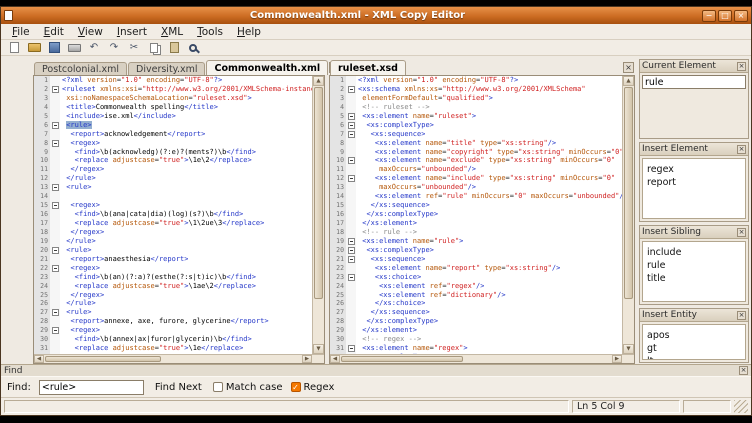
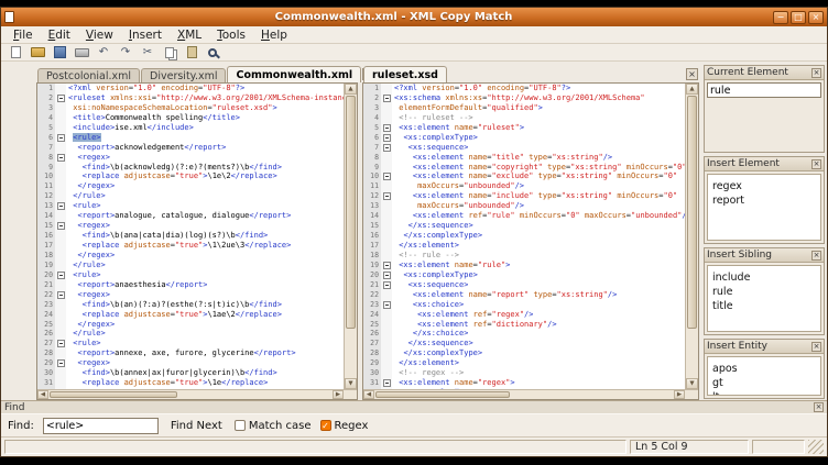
- Commonwealth.xml - XML Copy Editor
+ Commonwealth.xml - XML Copy Match
  −
  □
  ×
  File
  Edit
  View
  Insert
  XML
  Tools
  Help
  ↶
  ↷
  ✂
  Postcolonial.xml
  Diversity.xml
  Commonwealth.xml
  1
  <?xml version="1.0" encoding="UTF-8"?>
  2
  <ruleset xmlns:xsi="http://www.w3.org/2001/XMLSchema-instan
  3
  xsi:noNamespaceSchemaLocation="ruleset.xsd">
  4
  <title>Commonwealth spelling</title>
  5
  <include>ise.xml</include>
  7
  <report>acknowledgement</report>
  8
  <regex>
  9
  <find>\b(acknowledg)(?:e)?(ments?)\b</find>
  10
  <replace adjustcase="true">\1e\2</replace>
  11
  </regex>
  12
  </rule>
  13
  <rule>
  14
+ <report>analogue, catalogue, dialogue</report>
  15
  <regex>
  16
  <find>\b(ana|cata|dia)(log)(s?)\b</find>
  17
  <replace adjustcase="true">\1\2ue\3</replace>
  18
  </regex>
  19
  </rule>
  20
  <rule>
  21
  <report>anaesthesia</report>
  22
  <regex>
  23
  <find>\b(an)(?:a)?(esthe(?:s|t)ic)\b</find>
  24
  <replace adjustcase="true">\1ae\2</replace>
  25
  </regex>
  26
  </rule>
  27
  <rule>
  28
  <report>annexe, axe, furore, glycerine</report>
  29
  <regex>
  30
  <find>\b(annex|ax|furor|glycerin)\b</find>
  31
  <replace adjustcase="true">\1e</replace>
  ruleset.xsd
  ×
  1
  <?xml version="1.0" encoding="UTF-8"?>
  2
  <xs:schema xmlns:xs="http://www.w3.org/2001/XMLSchema"
  3
  elementFormDefault="qualified">
  4
  <!-- ruleset -->
  5
  <xs:element name="ruleset">
  7
  <xs:sequence>
  8
  <xs:element name="title" type="xs:string"/>
  9
  <xs:element name="copyright" type="xs:string" minOccurs="0
  10
  <xs:element name="exclude" type="xs:string" minOccurs="0"
  11
  maxOccurs="unbounded"/>
  12
  <xs:element name="include" type="xs:string" minOccurs="0"
  13
  maxOccurs="unbounded"/>
  14
  <xs:element ref="rule" minOccurs="0" maxOccurs="unbounded"
  15
  </xs:sequence>
  16
  </xs:complexType>
  17
  </xs:element>
  18
  <!-- rule -->
  19
  <xs:element name="rule">
  20
  <xs:complexType>
  21
  <xs:sequence>
  22
  <xs:element name="report" type="xs:string"/>
  23
  <xs:choice>
  24
  <xs:element ref="regex"/>
  25
  <xs:element ref="dictionary"/>
  26
  </xs:choice>
  27
  </xs:sequence>
  28
  </xs:complexType>
  29
  </xs:element>
  30
  <!-- regex -->
  31
  <xs:element name="regex">
  Current Element
  ×
  rule
  Insert Element
  ×
  regex
  report
  Insert Sibling
  ×
  include
  rule
  title
  Insert Entity
  ×
  apos
  gt
  Find
  ×
  Find:
  <rule>
  Find Next
  Match case
  ✓
  Regex
  Ln 5 Col 9
